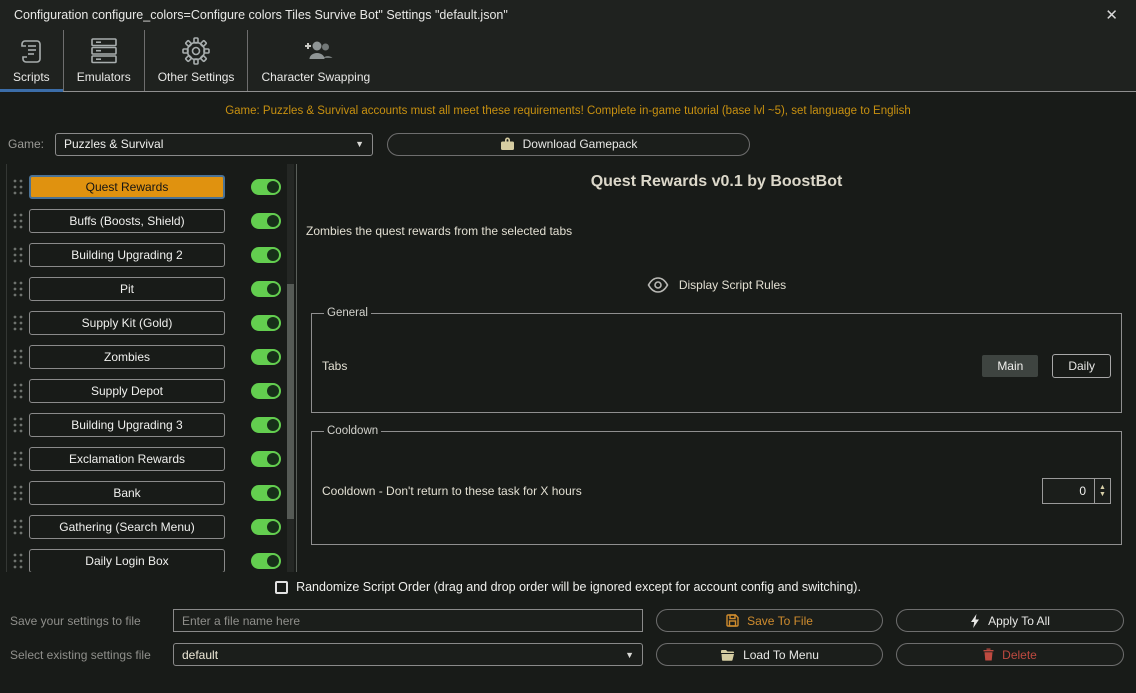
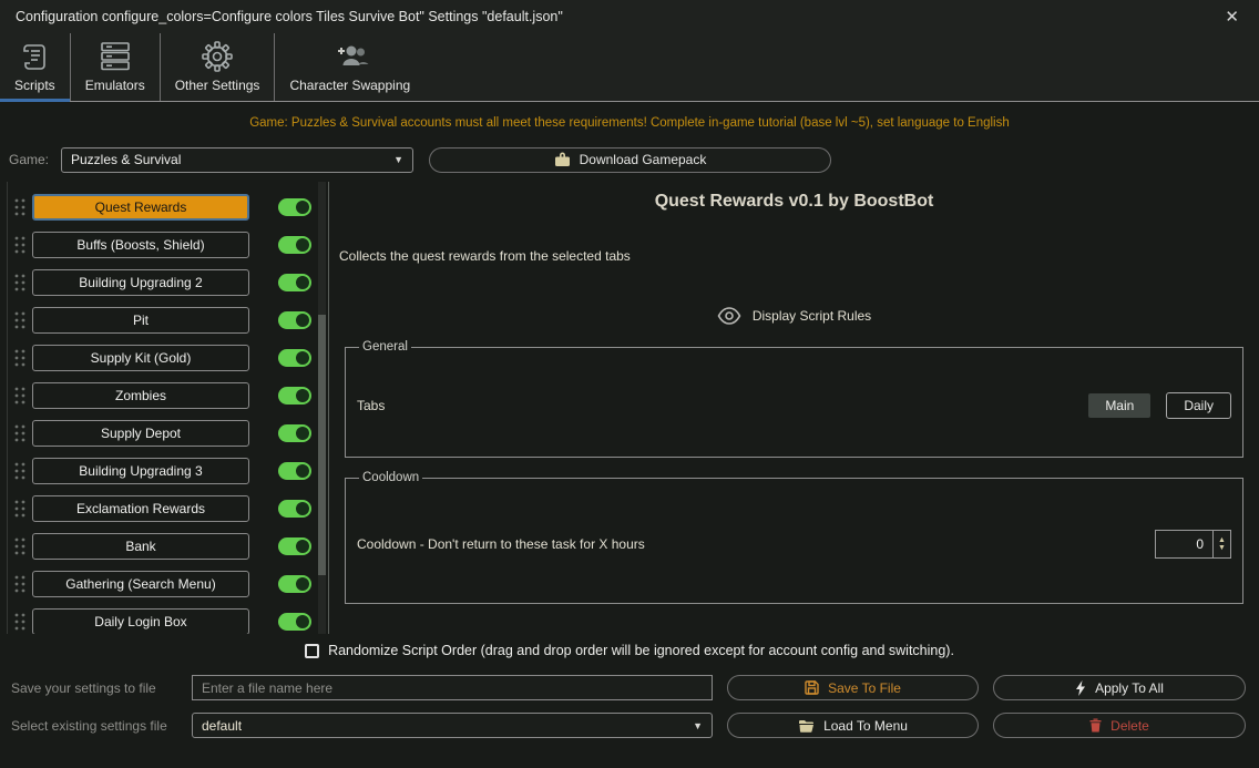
  Configuration configure_colors=Configure colors Tiles Survive Bot" Settings "default.json"
  ✕
  Scripts
  Emulators
  Other Settings
  Character Swapping
  Game: Puzzles & Survival accounts must all meet these requirements! Complete in-game tutorial (base lvl ~5), set language to English
  Game:
  Puzzles & Survival
  ▼
  Download Gamepack
  Quest Rewards
  Buffs (Boosts, Shield)
  Building Upgrading 2
  Pit
  Supply Kit (Gold)
  Zombies
  Supply Depot
  Building Upgrading 3
  Exclamation Rewards
  Bank
  Gathering (Search Menu)
  Daily Login Box
  Quest Rewards v0.1 by BoostBot
- Zombies the quest rewards from the selected tabs
+ Collects the quest rewards from the selected tabs
  Display Script Rules
  General
  Tabs
  Main
  Daily
  Cooldown
  Cooldown - Don't return to these task for X hours
  0
  Randomize Script Order (drag and drop order will be ignored except for account config and switching).
  Save your settings to file
  Enter a file name here
  Save To File
  Apply To All
  Select existing settings file
  default
  ▼
  Load To Menu
  Delete
